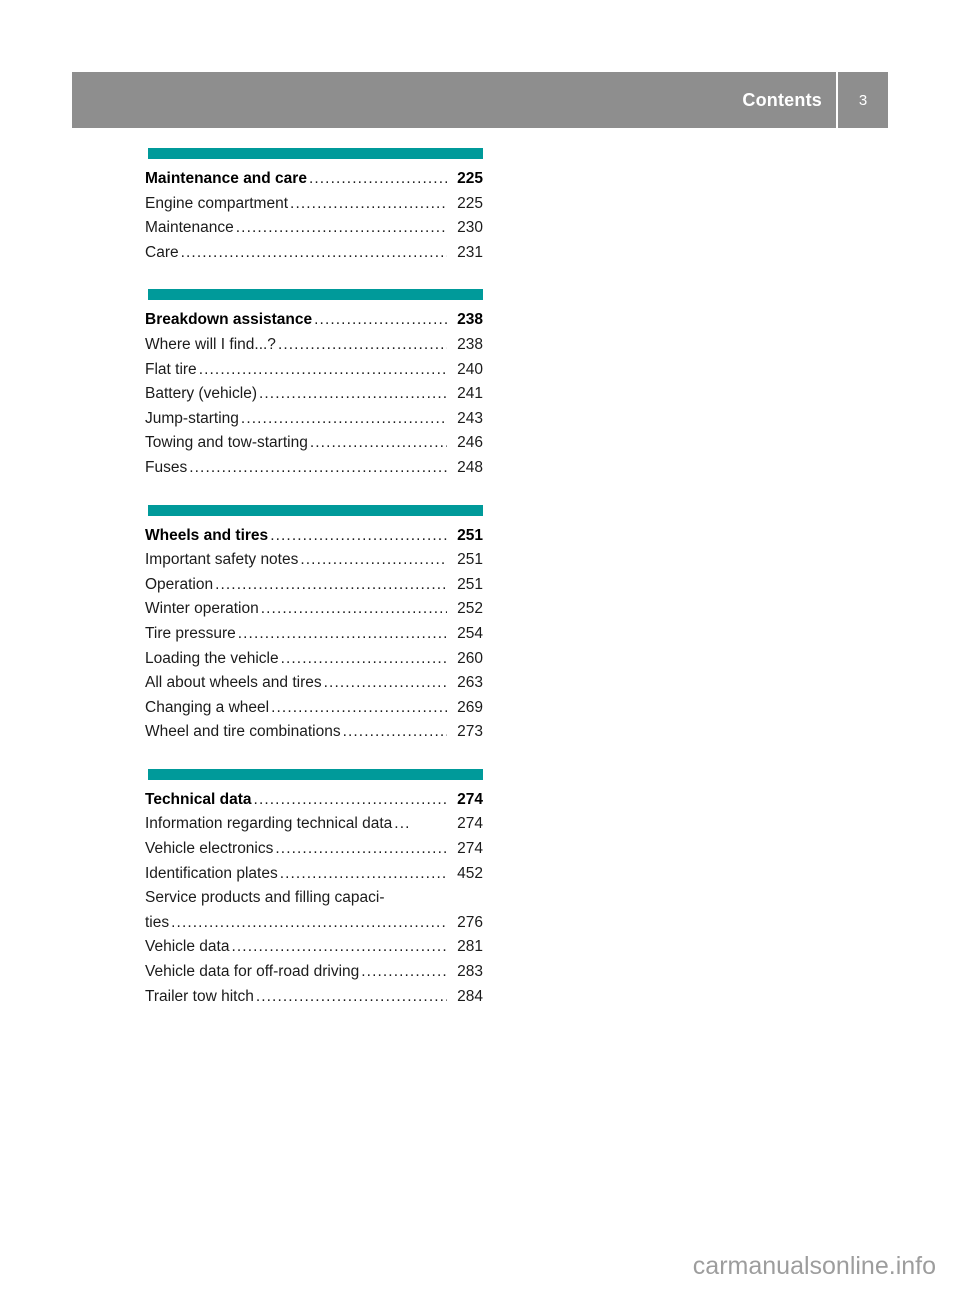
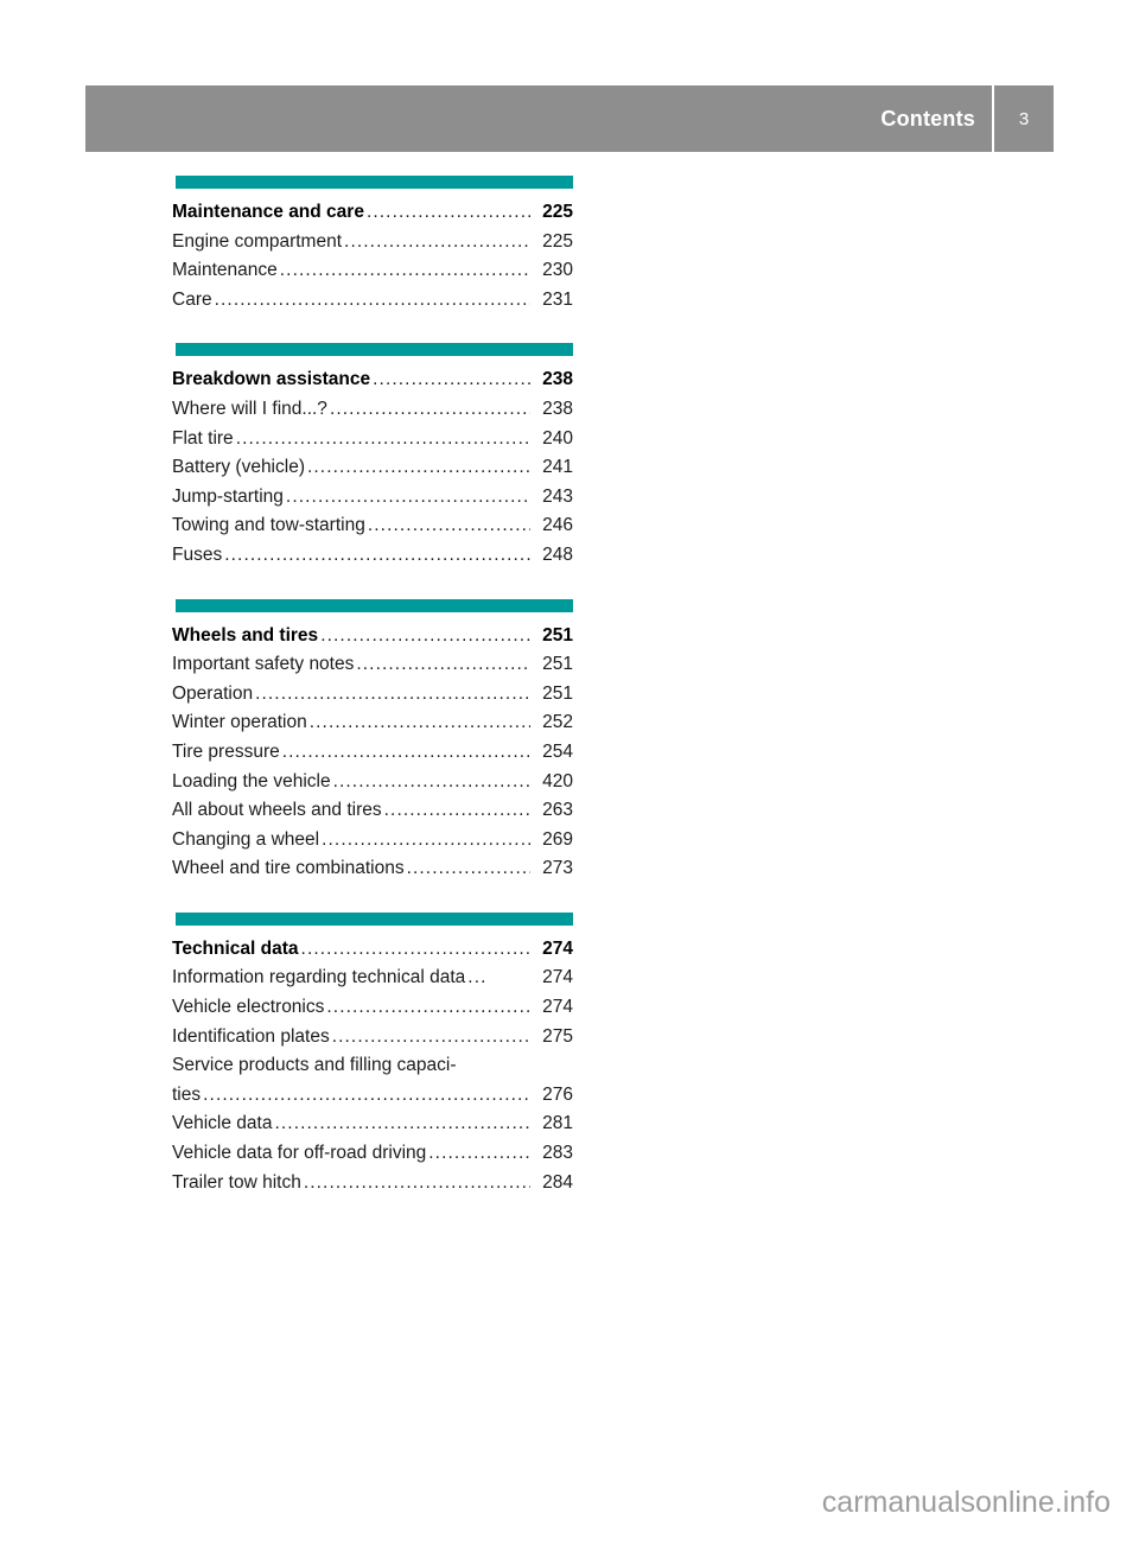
  Contents
  3
  Maintenance and care
  225
  Engine compartment
  225
  Maintenance
  230
  Care
  231
  Breakdown assistance
  238
  Where will I find...?
  238
  Flat tire
  240
  Battery (vehicle)
  241
  Jump-starting
  243
  Towing and tow-starting
  246
  Fuses
  248
  Wheels and tires
  251
  Important safety notes
  251
  Operation
  251
  Winter operation
  252
  Tire pressure
  254
  Loading the vehicle
- 260
+ 420
  All about wheels and tires
  263
  Changing a wheel
  269
  Wheel and tire combinations
  273
  Technical data
  274
  Information regarding technical data
  274
  Vehicle electronics
  274
  Identification plates
- 452
+ 275
  Service products and filling capaci-
  ties
  276
  Vehicle data
  281
  Vehicle data for off-road driving
  283
  Trailer tow hitch
  284
  carmanualsonline.info
